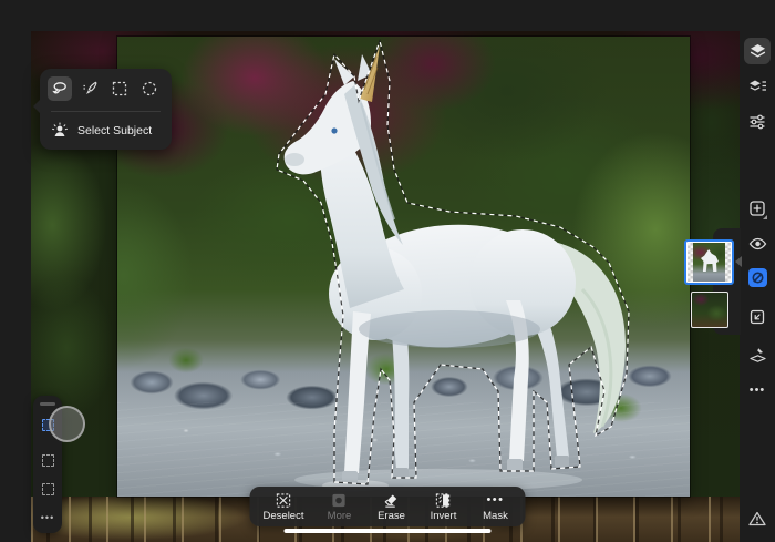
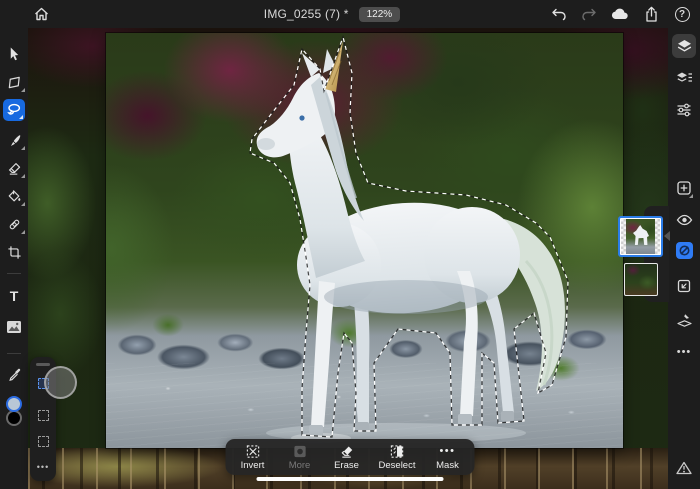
+ IMG_0255 (7) *
+ 122%
+ ?
+ T
  •••
- Select Subject
  •••
- Deselect
+ Invert
  More
  Erase
- Invert
+ Deselect
  •••
  Mask
